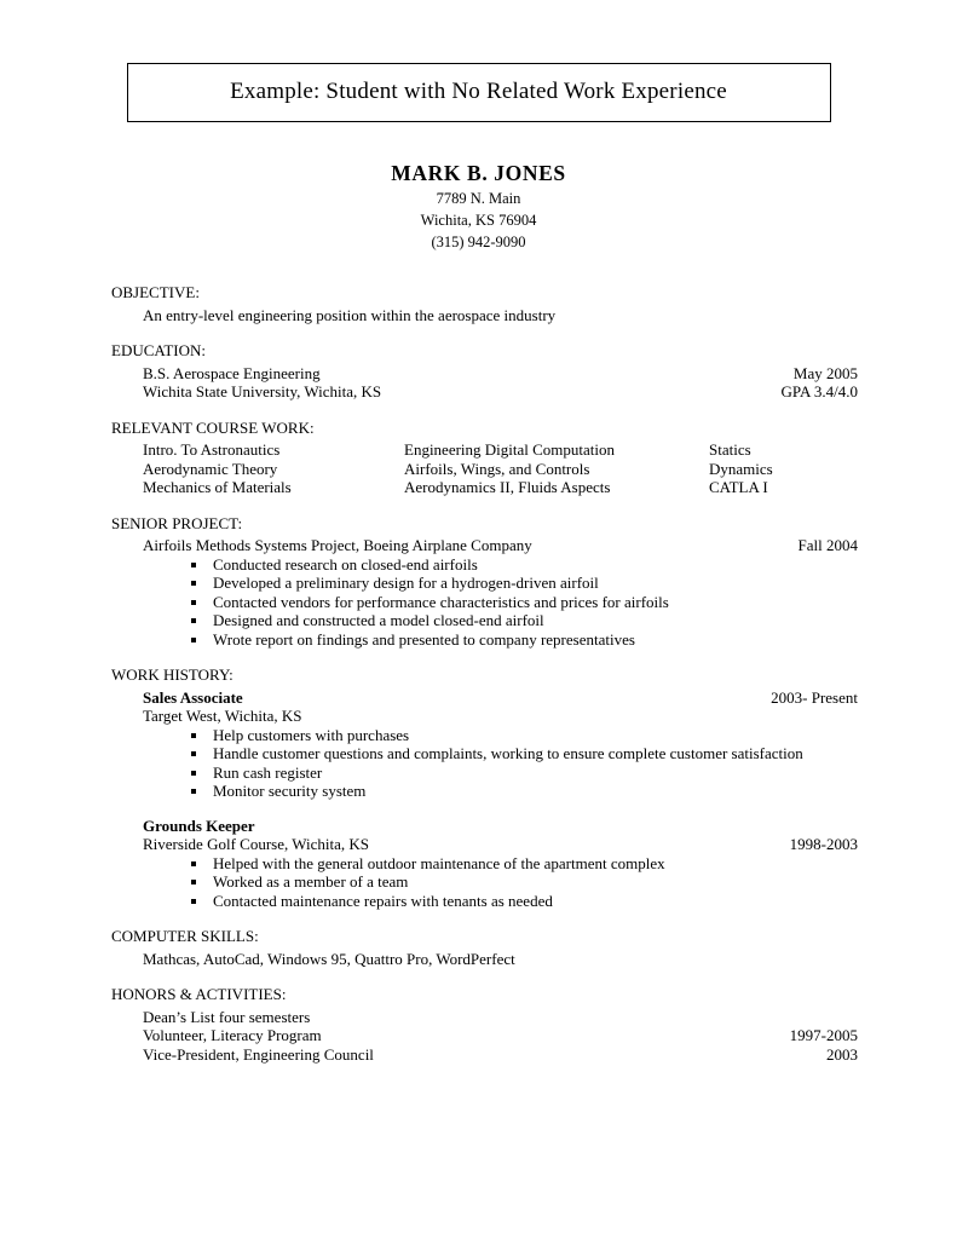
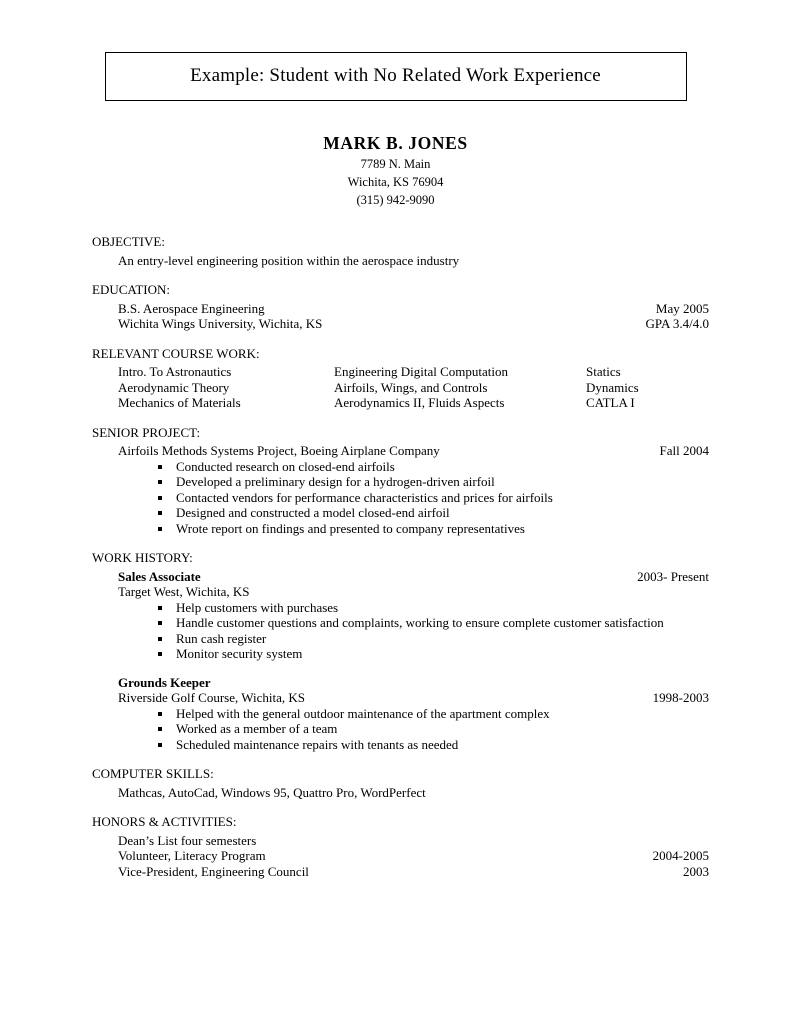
  Example: Student with No Related Work Experience
  MARK B. JONES
  7789 N. Main
  Wichita, KS 76904
  (315) 942-9090
  OBJECTIVE:
  An entry-level engineering position within the aerospace industry
  EDUCATION:
  B.S. Aerospace Engineering
  May 2005
- Wichita State University, Wichita, KS
+ Wichita Wings University, Wichita, KS
  GPA 3.4/4.0
  RELEVANT COURSE WORK:
  Intro. To Astronautics
  Engineering Digital Computation
  Statics
  Aerodynamic Theory
  Airfoils, Wings, and Controls
  Dynamics
  Mechanics of Materials
  Aerodynamics II, Fluids Aspects
  CATLA I
  SENIOR PROJECT:
  Airfoils Methods Systems Project, Boeing Airplane Company
  Fall 2004
  Conducted research on closed-end airfoils
  Developed a preliminary design for a hydrogen-driven airfoil
  Contacted vendors for performance characteristics and prices for airfoils
  Designed and constructed a model closed-end airfoil
  Wrote report on findings and presented to company representatives
  WORK HISTORY:
  Sales Associate
  2003- Present
  Target West, Wichita, KS
  Help customers with purchases
  Handle customer questions and complaints, working to ensure complete customer satisfaction
  Run cash register
  Monitor security system
  Grounds Keeper
  Riverside Golf Course, Wichita, KS
  1998-2003
  Helped with the general outdoor maintenance of the apartment complex
  Worked as a member of a team
- Contacted maintenance repairs with tenants as needed
+ Scheduled maintenance repairs with tenants as needed
  COMPUTER SKILLS:
  Mathcas, AutoCad, Windows 95, Quattro Pro, WordPerfect
  HONORS & ACTIVITIES:
  Dean’s List four semesters
  Volunteer, Literacy Program
- 1997-2005
+ 2004-2005
  Vice-President, Engineering Council
  2003
